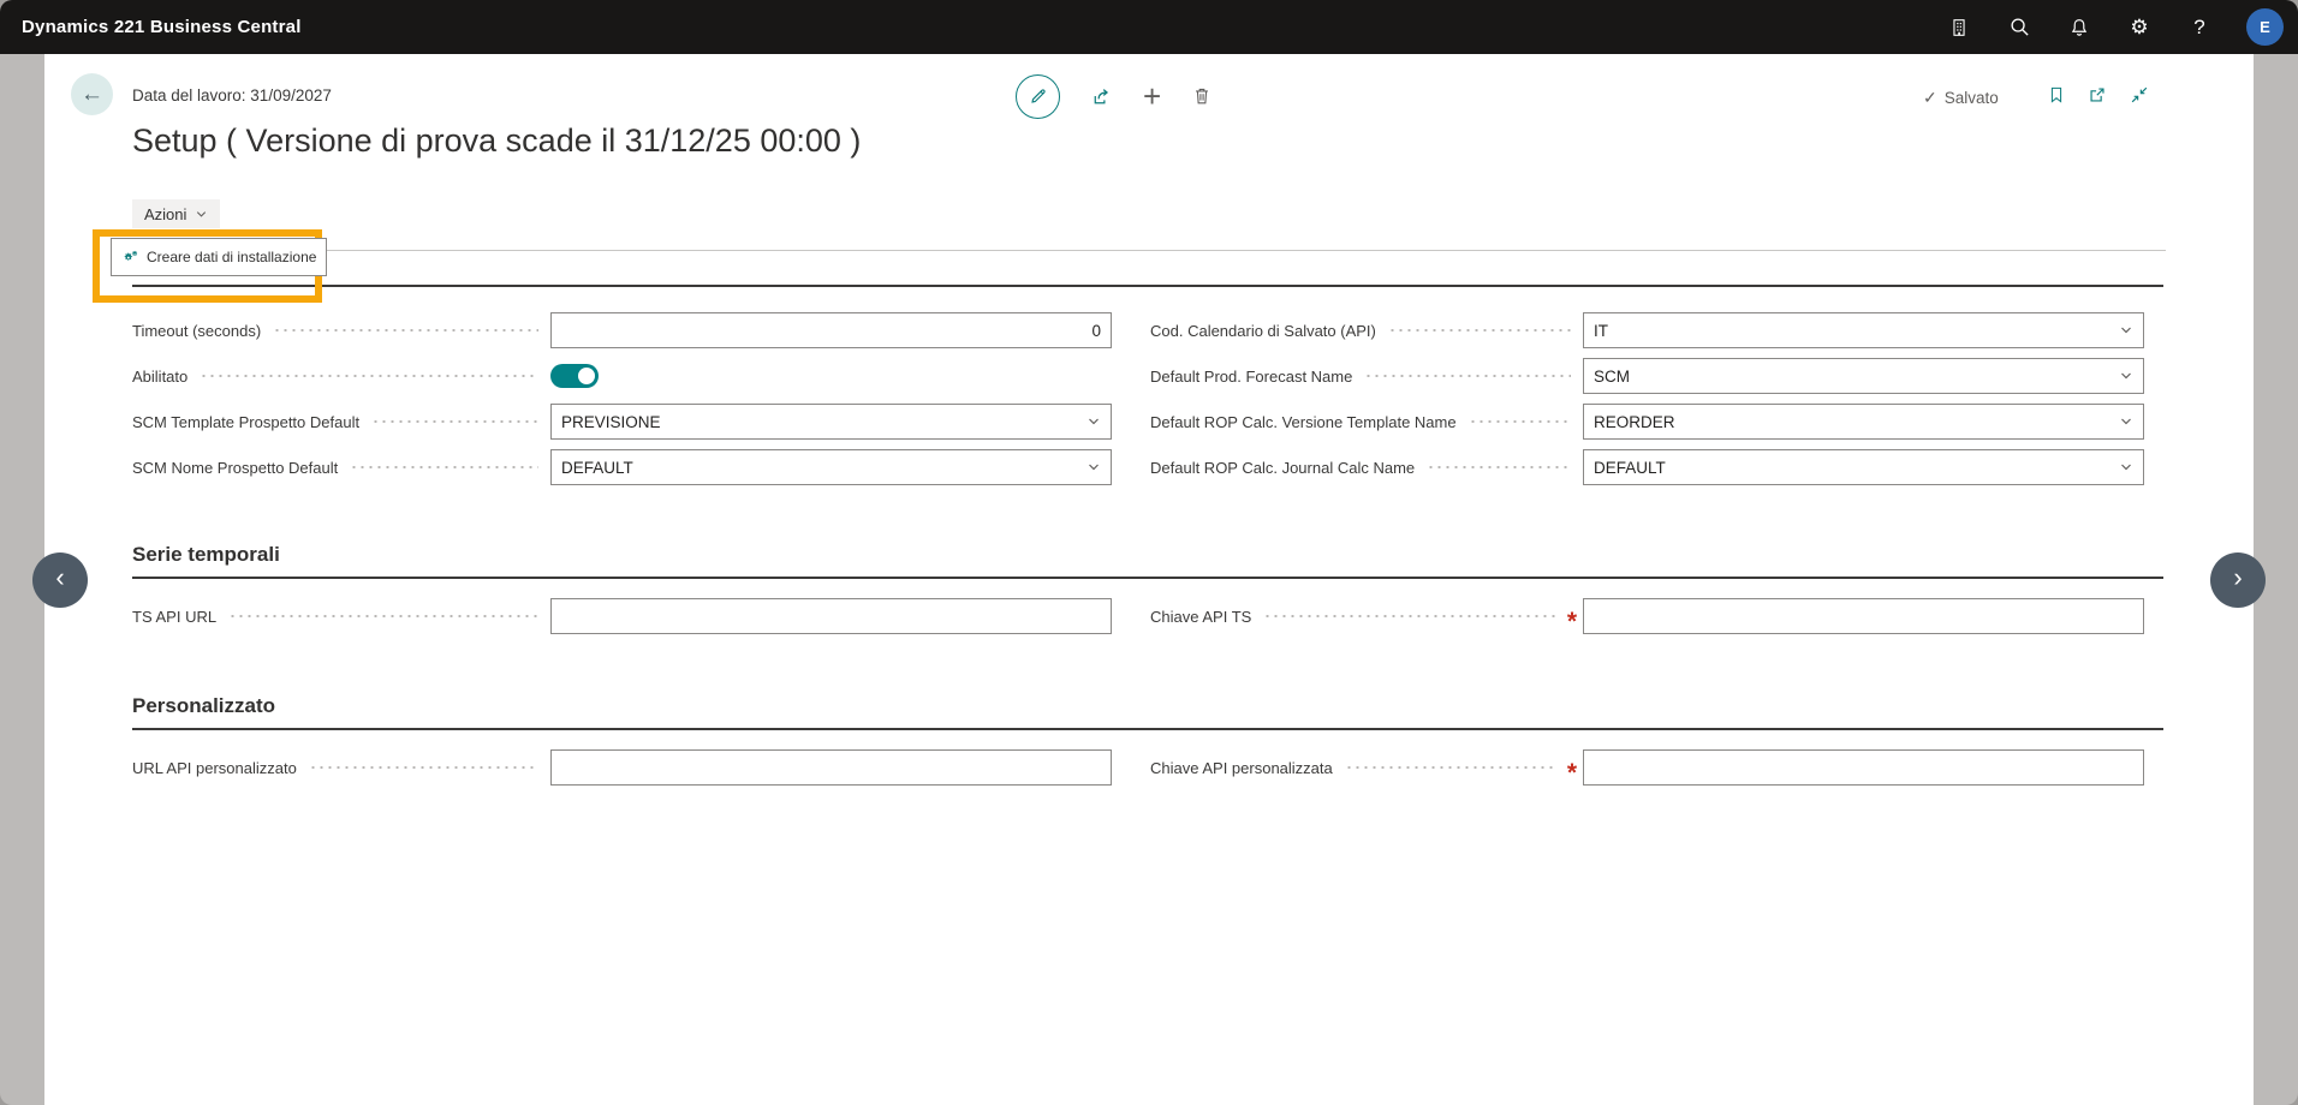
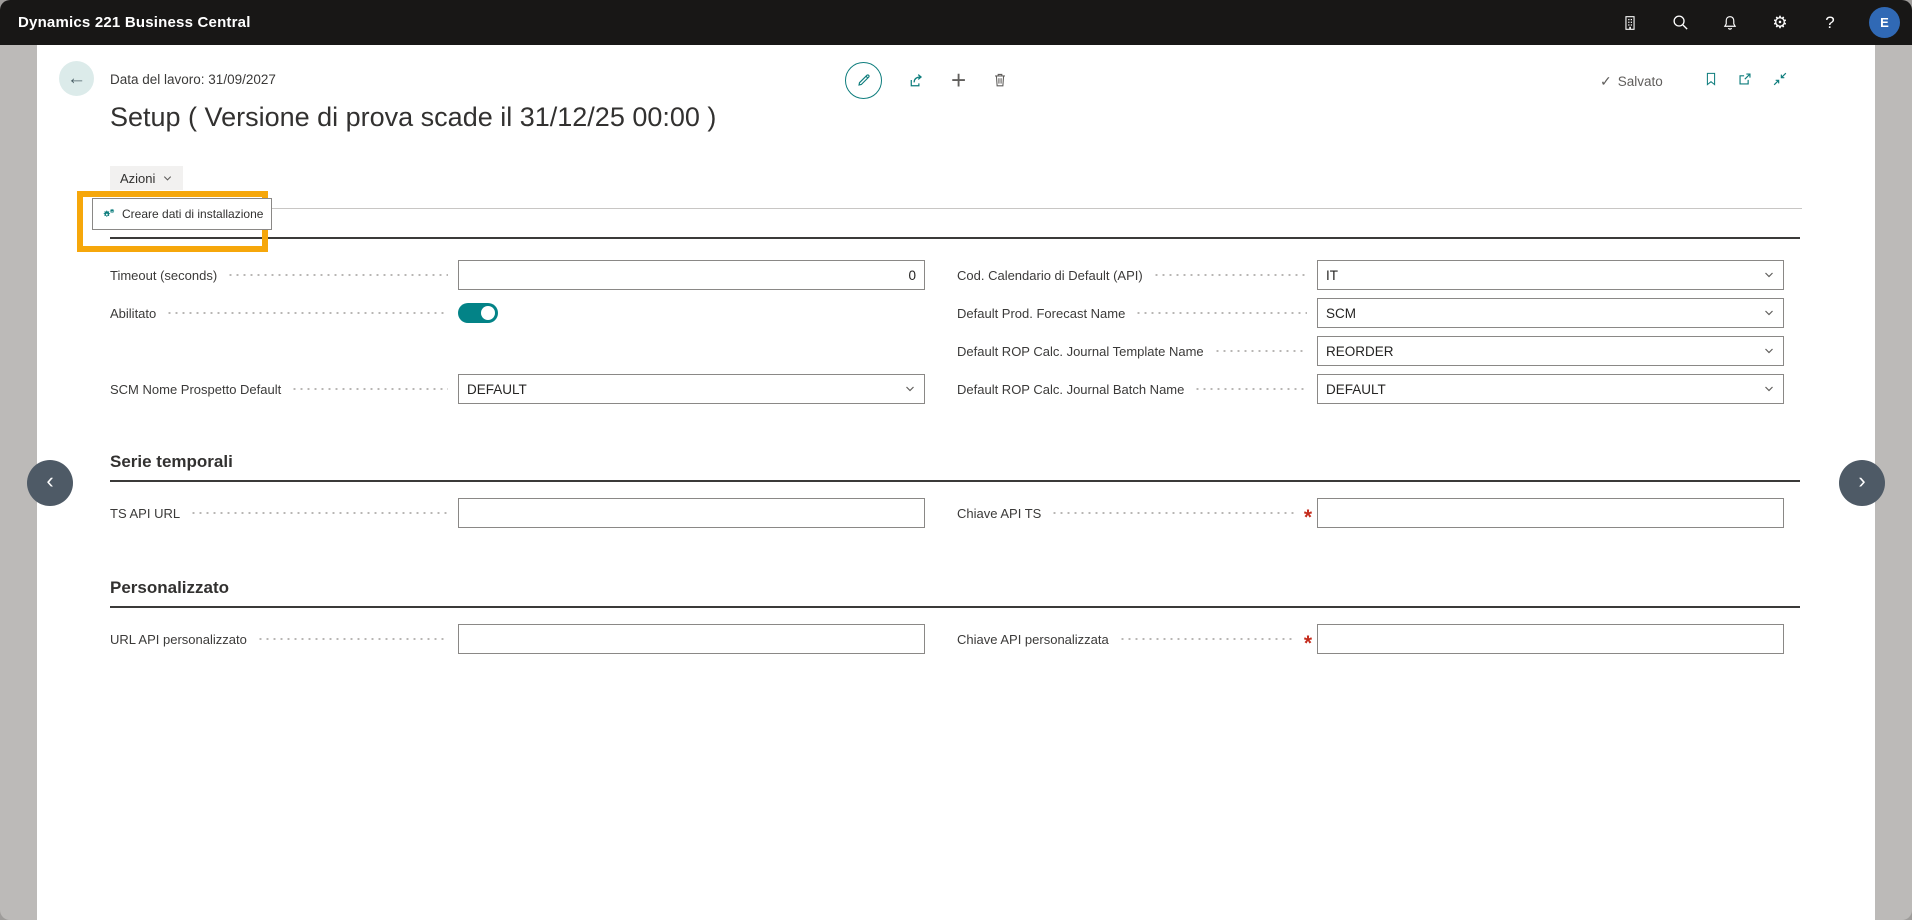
  Dynamics 221 Business Central
  ⚙
  ?
  E
  ←
  Data del lavoro: 31/09/2027
  +
  ✓
  Salvato
  Setup ( Versione di prova scade il 31/12/25 00:00 )
  Azioni
  Creare dati di installazione
  Timeout (seconds)
  0
  Abilitato
- SCM Template Prospetto Default
- PREVISIONE
  SCM Nome Prospetto Default
  DEFAULT
- Cod. Calendario di Salvato (API)
+ Cod. Calendario di Default (API)
  IT
  Default Prod. Forecast Name
  SCM
- Default ROP Calc. Versione Template Name
+ Default ROP Calc. Journal Template Name
  REORDER
- Default ROP Calc. Journal Calc Name
+ Default ROP Calc. Journal Batch Name
  DEFAULT
  Serie temporali
  TS API URL
  Chiave API TS
  *
  Personalizzato
  URL API personalizzato
  Chiave API personalizzata
  *
  ‹
  ›
